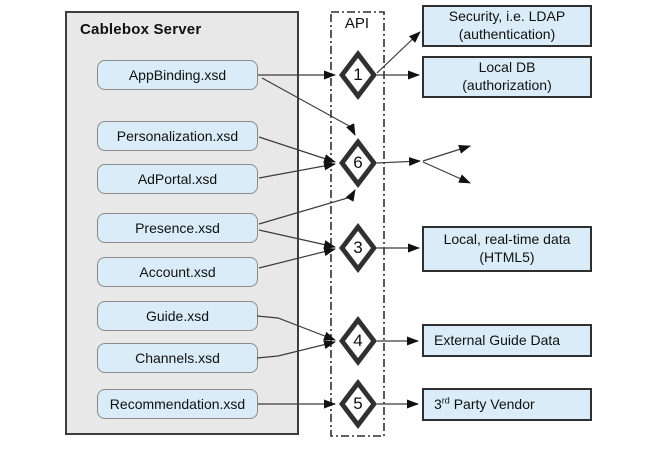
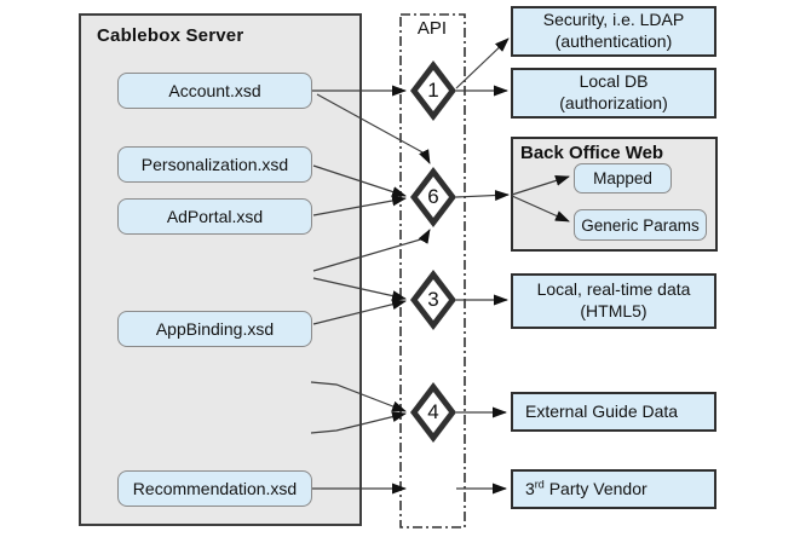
  Cablebox Server
- AppBinding.xsd
+ Account.xsd
  Personalization.xsd
  AdPortal.xsd
- Presence.xsd
- Account.xsd
+ AppBinding.xsd
- Guide.xsd
- Channels.xsd
  Recommendation.xsd
  API
  Security, i.e. LDAP
  (authentication)
  Local DB
  (authorization)
+ Back Office Web
+ Mapped
+ Generic Params
  Local, real-time data
  (HTML5)
  External Guide Data
  3rd Party Vendor
  1
  6
  3
  4
- 5
